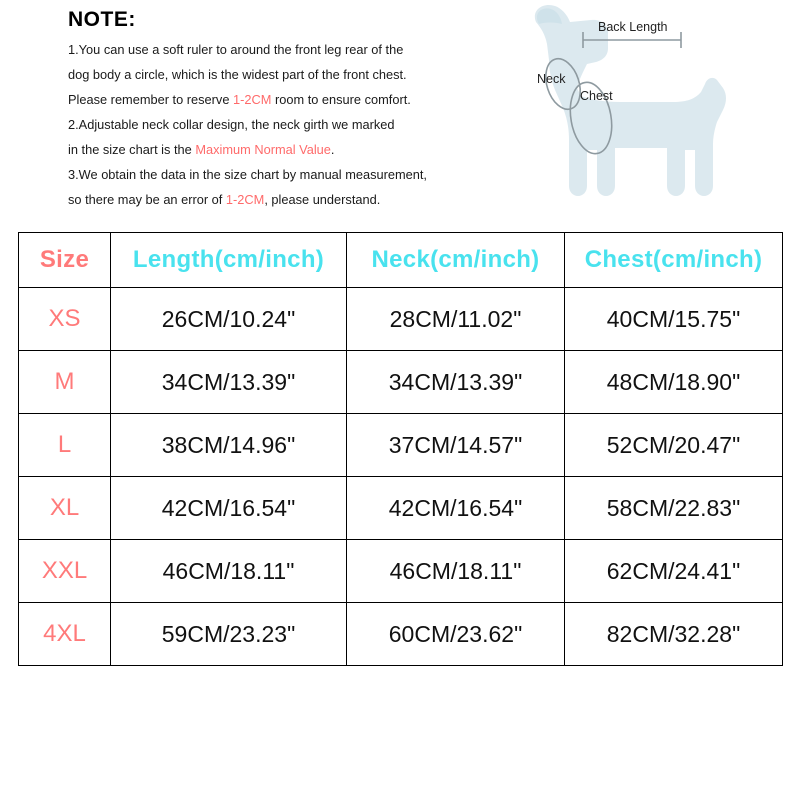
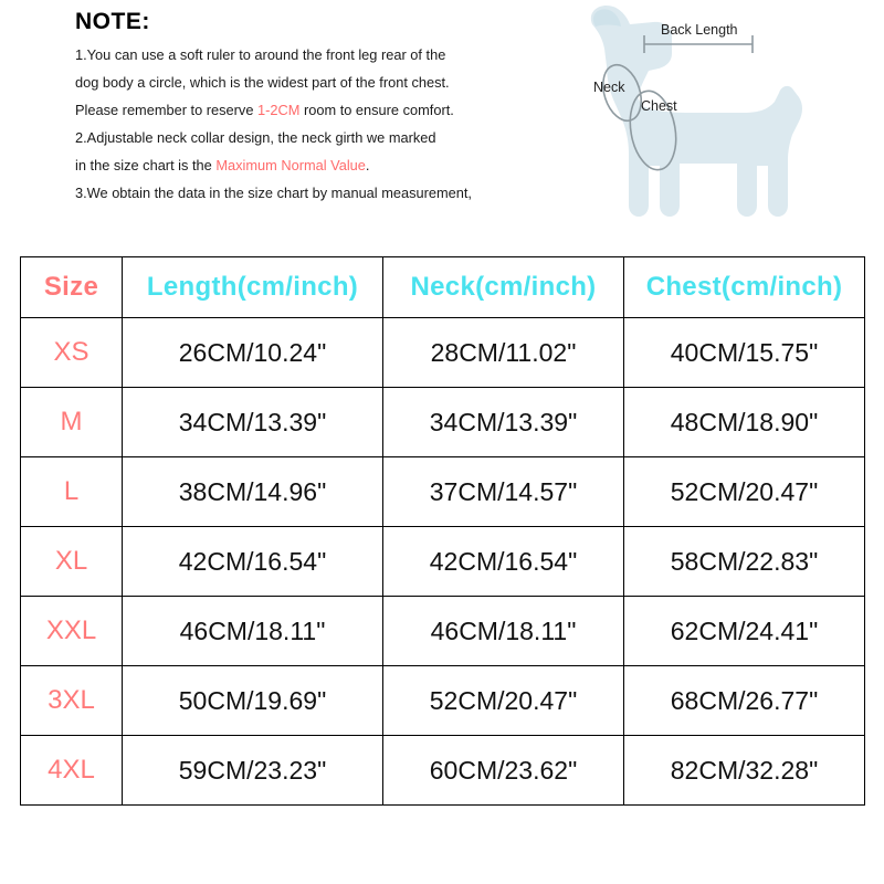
  NOTE:
  1.You can use a soft ruler to around the front leg rear of the
  dog body a circle, which is the widest part of the front chest.
  Please remember to reserve 1-2CM room to ensure comfort.
  2.Adjustable neck collar design, the neck girth we marked
  in the size chart is the Maximum Normal Value.
  3.We obtain the data in the size chart by manual measurement,
- so there may be an error of 1-2CM, please understand.
  Back Length
  Neck
  Chest
  Size	Length(cm/inch)	Neck(cm/inch)	Chest(cm/inch)
  XS	26CM/10.24"	28CM/11.02"	40CM/15.75"
  M	34CM/13.39"	34CM/13.39"	48CM/18.90"
  L	38CM/14.96"	37CM/14.57"	52CM/20.47"
  XL	42CM/16.54"	42CM/16.54"	58CM/22.83"
  XXL	46CM/18.11"	46CM/18.11"	62CM/24.41"
+ 3XL	50CM/19.69"	52CM/20.47"	68CM/26.77"
  4XL	59CM/23.23"	60CM/23.62"	82CM/32.28"
